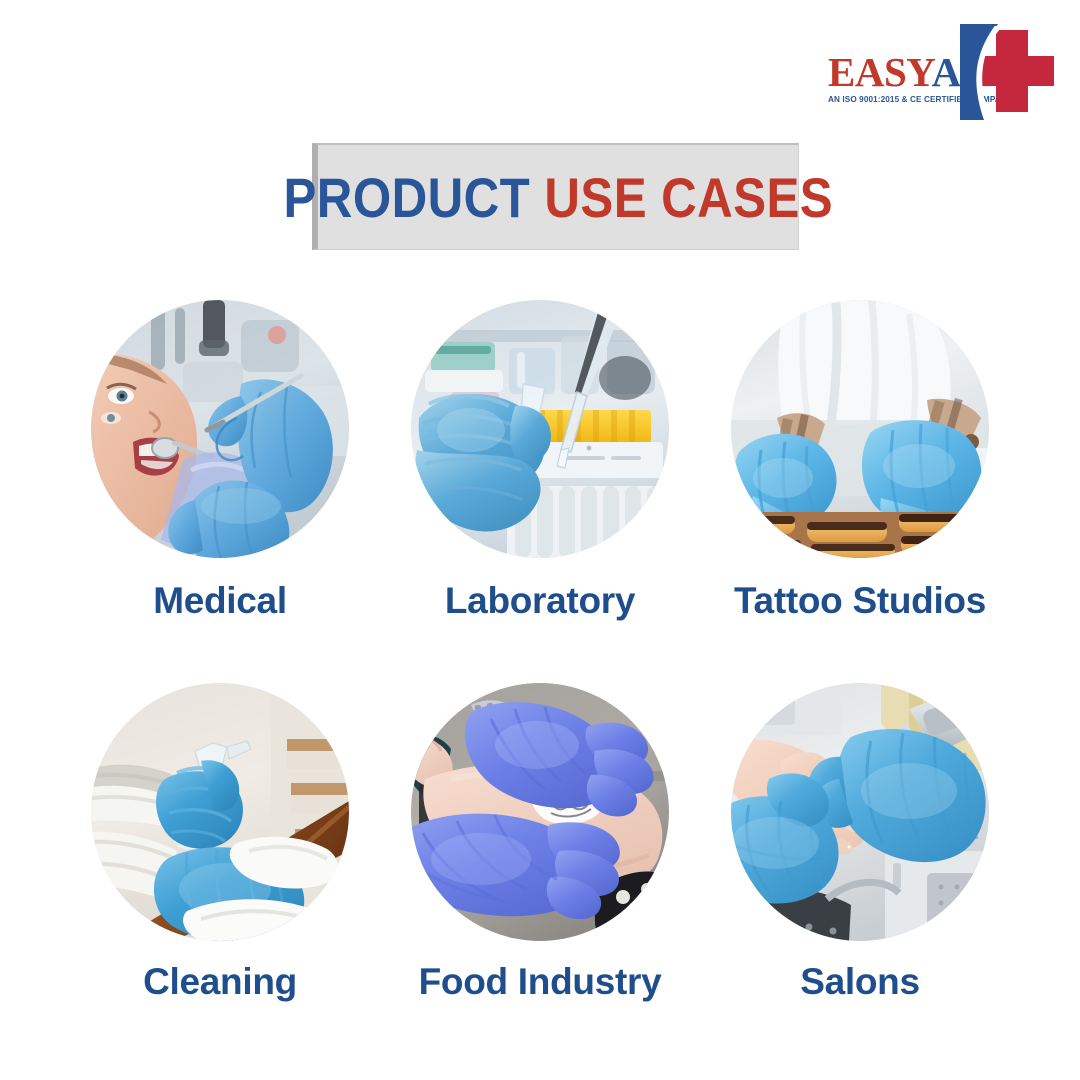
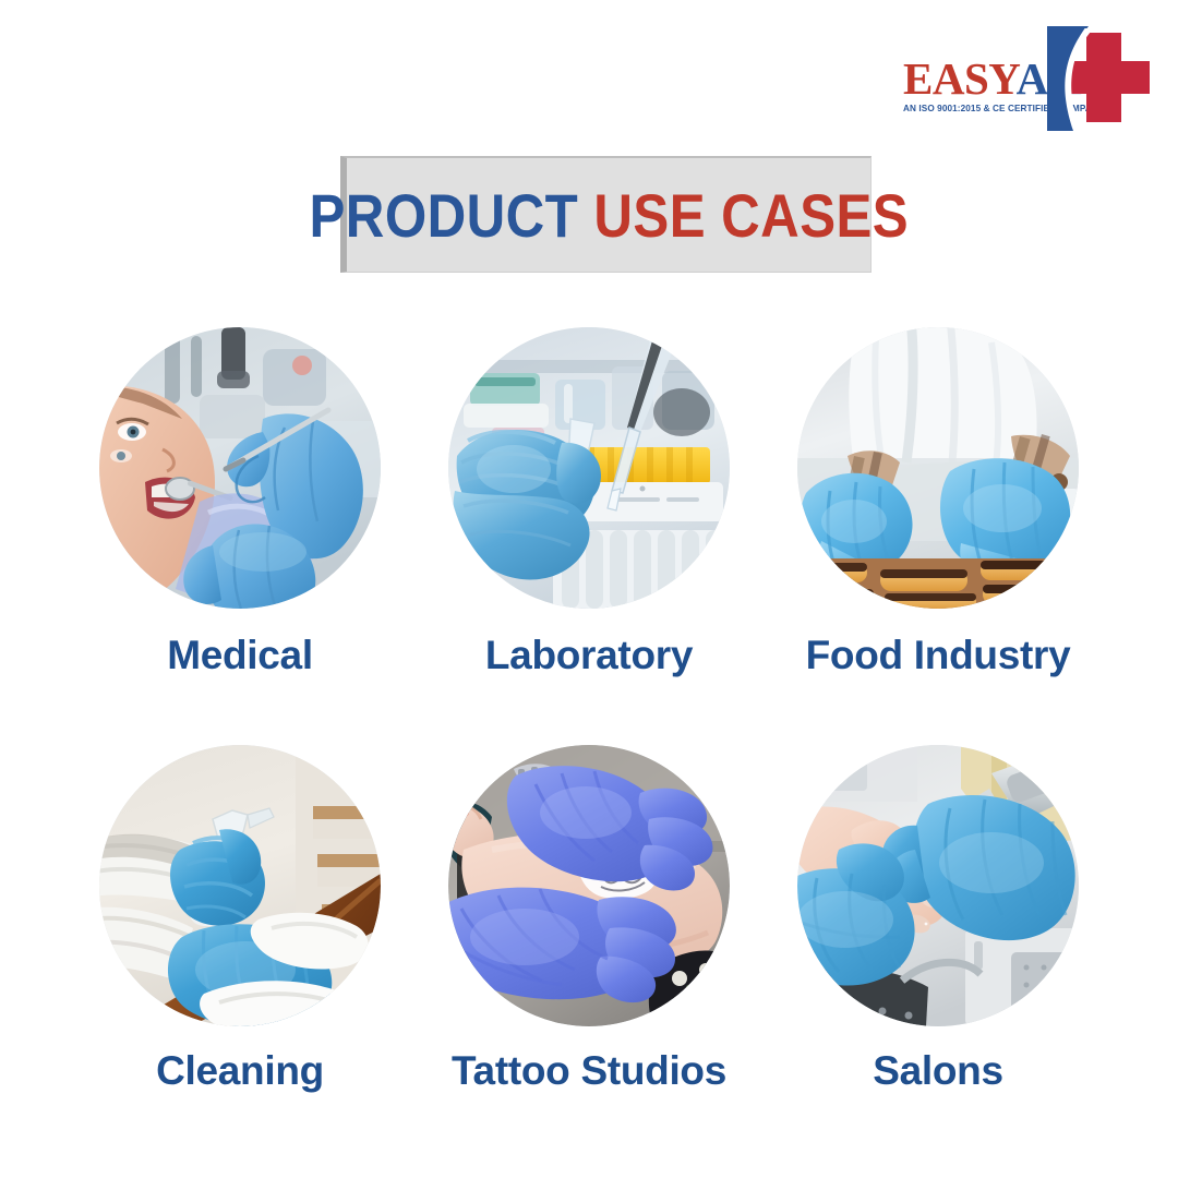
  EASYA
  AN ISO 9001:2015 & CE CERTIFIEM
  PRODUCT USE CASES
  Medical
  Laboratory
- Tattoo Studios
+ Food Industry
  Cleaning
- Food Industry
+ Tattoo Studios
  Salons
